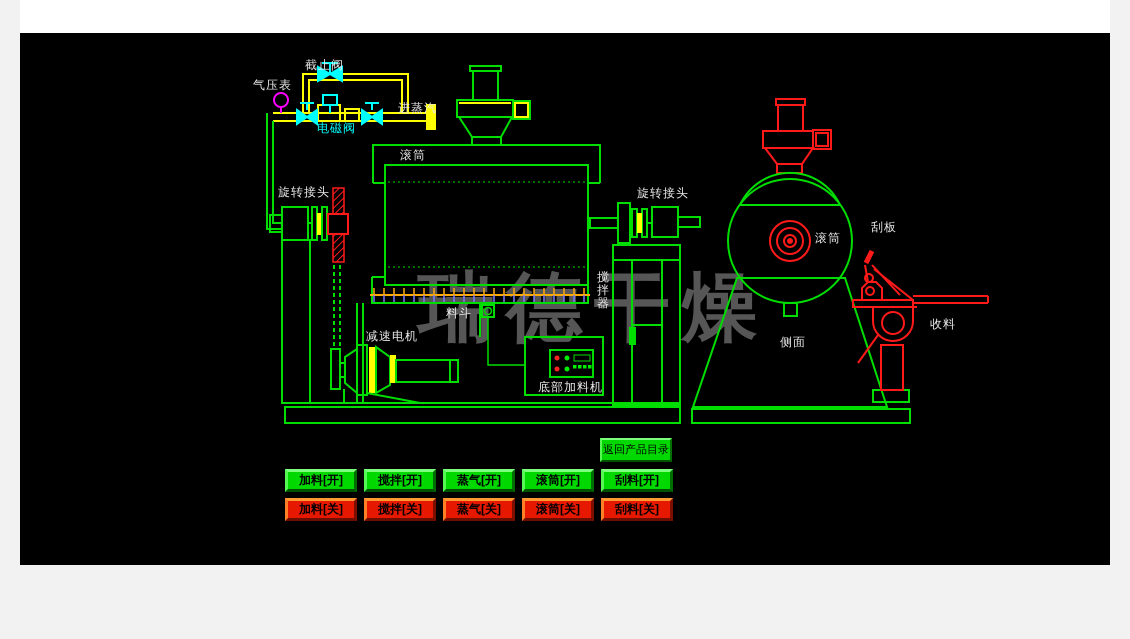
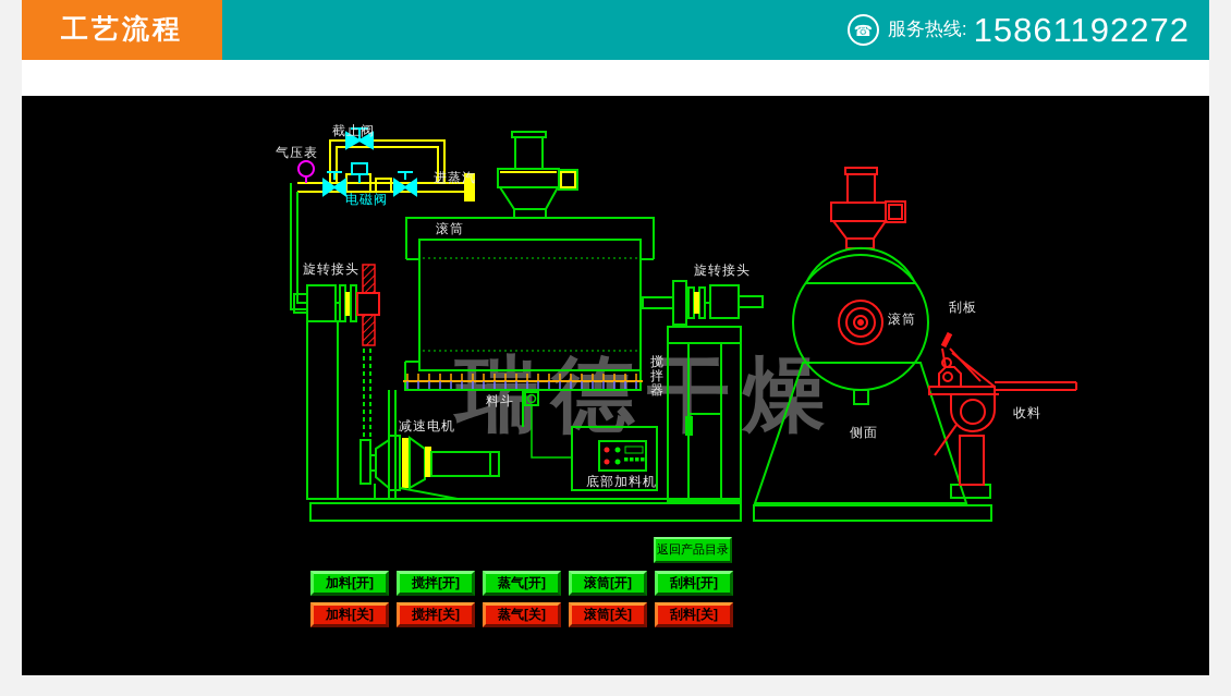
+ 工艺流程
+ ☎
+ 服务热线:
+ 15861192272
  瑞德干
  截止阀
  气压表
  电磁阀
  进蒸汽
  滚筒
  旋转接头
  旋转接头
  搅拌器
  料斗
  减速电机
  底部加料机
  滚筒
  刮板
  收料
  侧面
  返回产品目录
  加料[开]
  搅拌[开]
  蒸气[开]
  滚筒[开]
  刮料[开]
  加料[关]
  搅拌[关]
  蒸气[关]
  滚筒[关]
  刮料[关]
